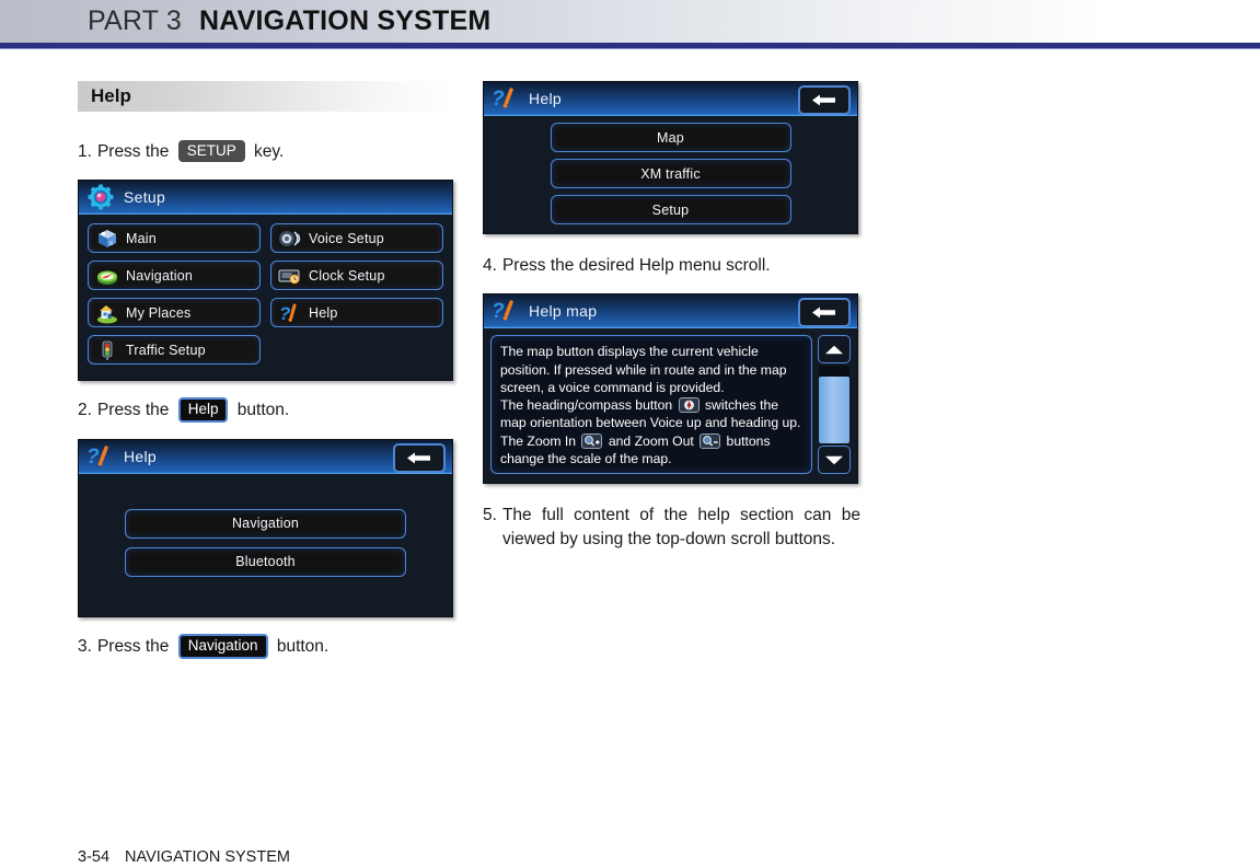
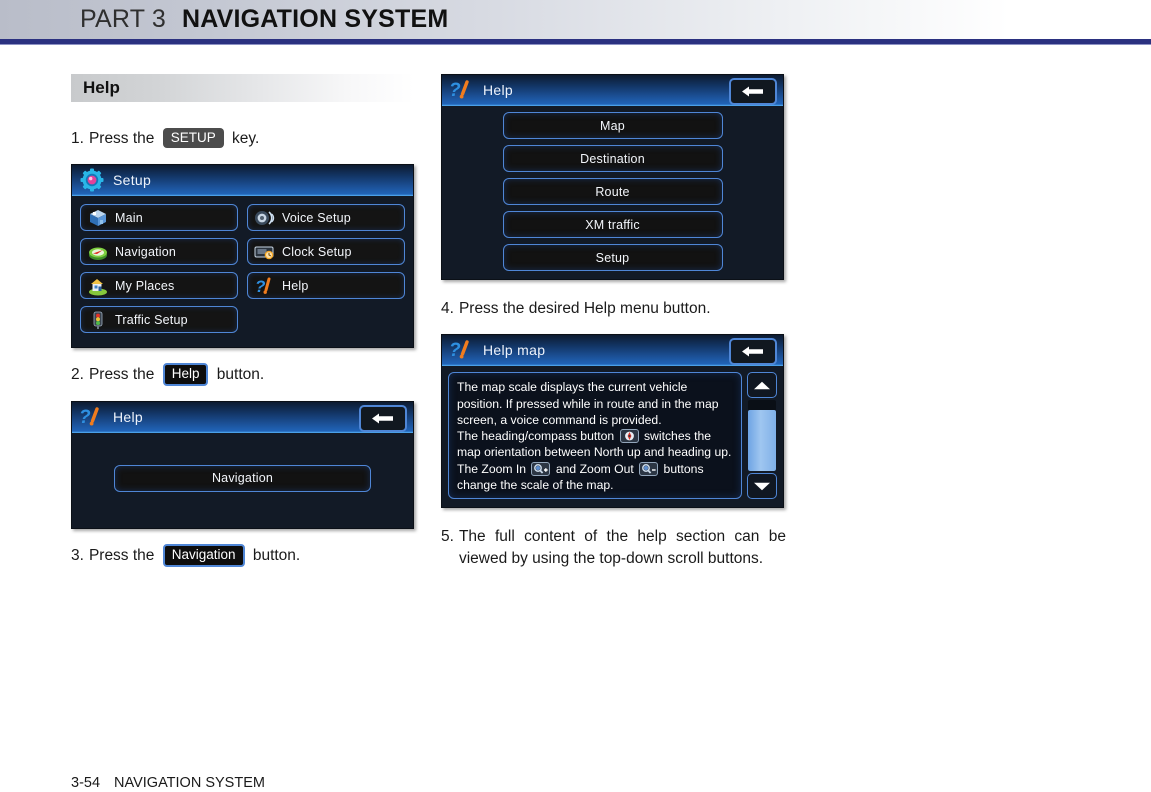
  PART 3
  NAVIGATION SYSTEM
  Help
  1.
  Press the
  SETUP
  key.
  Setup
  Main
  Voice Setup
  Navigation
  Clock Setup
  My Places
  ?
  Help
  Traffic Setup
  2.
  Press the
  Help
  button.
  ?
  Help
  Navigation
- Bluetooth
  3.
  Press the
  Navigation
  button.
  ?
  Help
  Map
+ Destination
+ Route
  XM traffic
  Setup
  4.
- Press the desired Help menu scroll.
+ Press the desired Help menu button.
  ?
  Help map
- The map button displays the current vehicle position. If pressed while in route and in the map screen, a voice command is provided.
+ The map scale displays the current vehicle position. If pressed while in route and in the map screen, a voice command is provided.
- The heading/compass button switches the map orientation between Voice up and heading up.
+ The heading/compass button switches the map orientation between North up and heading up.
  The Zoom In and Zoom Out buttons change the scale of the map.
  5.
  The full content of the help section can be viewed by using the top-down scroll buttons.
  3-54
  NAVIGATION SYSTEM
